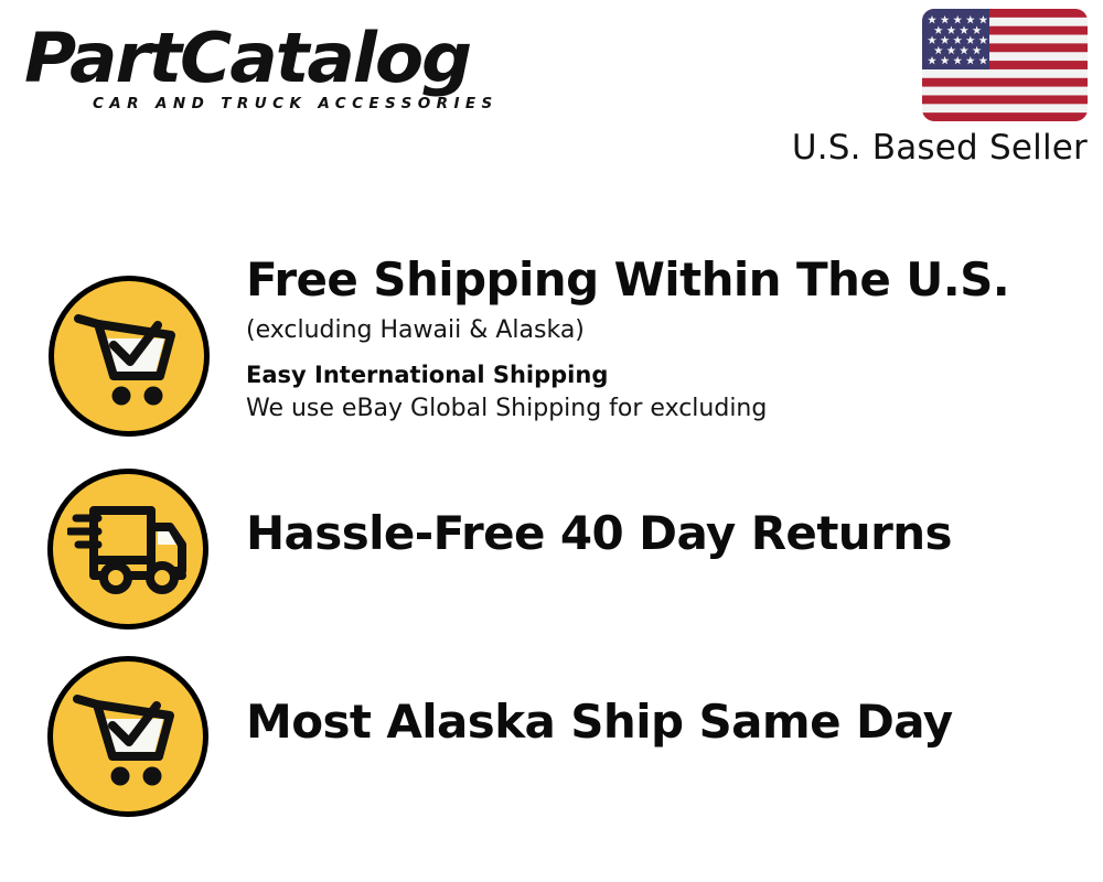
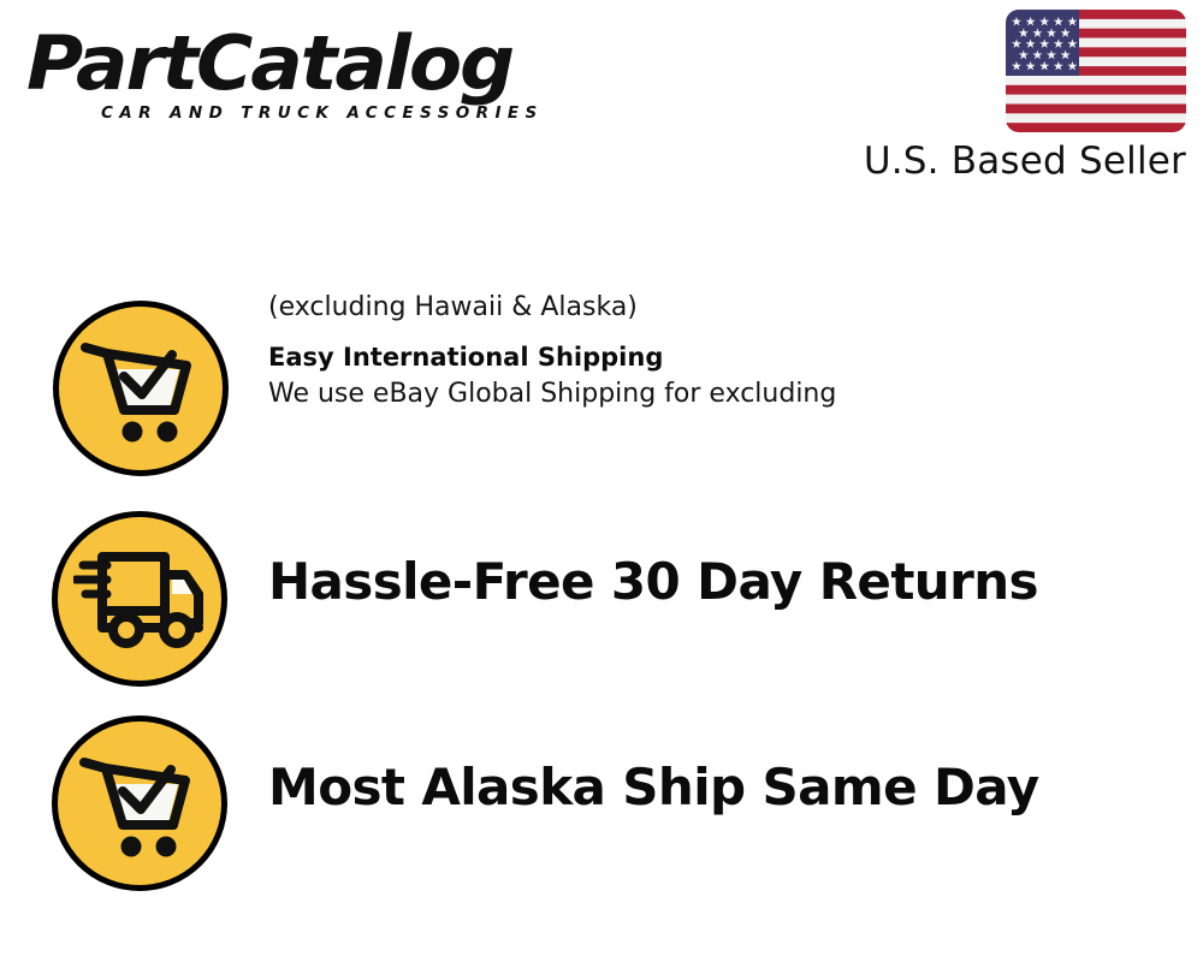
  PartCatalog
  CAR AND TRUCK ACCESSORIES
  U.S. Based Seller
- Free Shipping Within The U.S.
  (excluding Hawaii & Alaska)
  Easy International Shipping
  We use eBay Global Shipping for excluding
- Hassle-Free 40 Day Returns
+ Hassle-Free 30 Day Returns
  Most Alaska Ship Same Day
